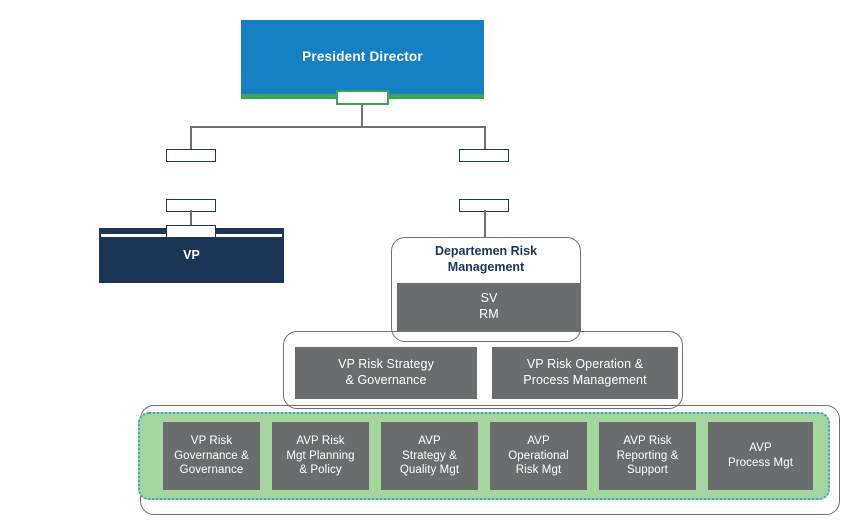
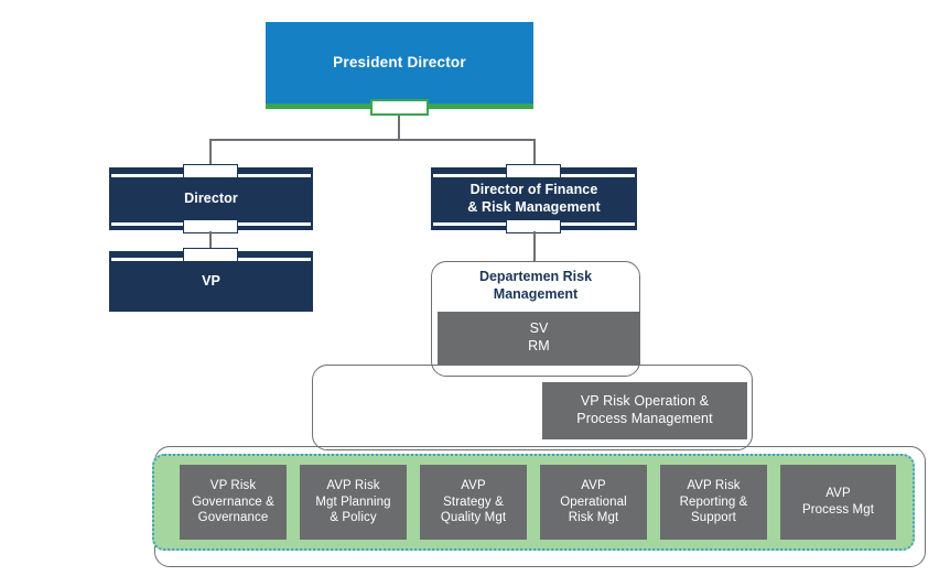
  President Director
+ Director
  VP
+ Director of Finance
+ & Risk Management
  Departemen Risk
  Management
  SV
  RM
- VP Risk Strategy
- & Governance
  VP Risk Operation &
  Process Management
  VP Risk
  Governance &
  Governance
  AVP Risk
  Mgt Planning
  & Policy
  AVP
  Strategy &
  Quality Mgt
  AVP
  Operational
  Risk Mgt
  AVP Risk
  Reporting &
  Support
  AVP
  Process Mgt
